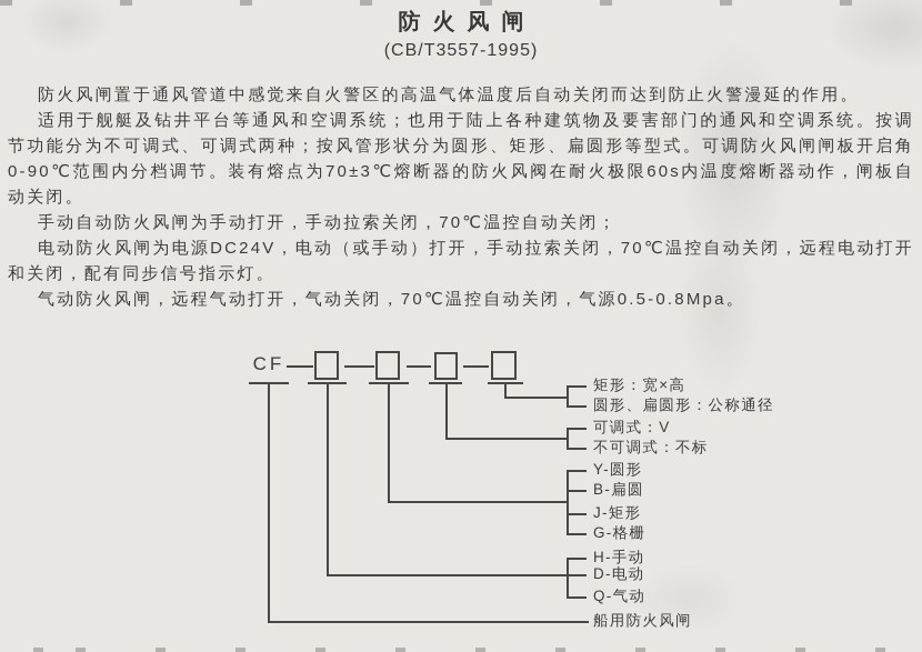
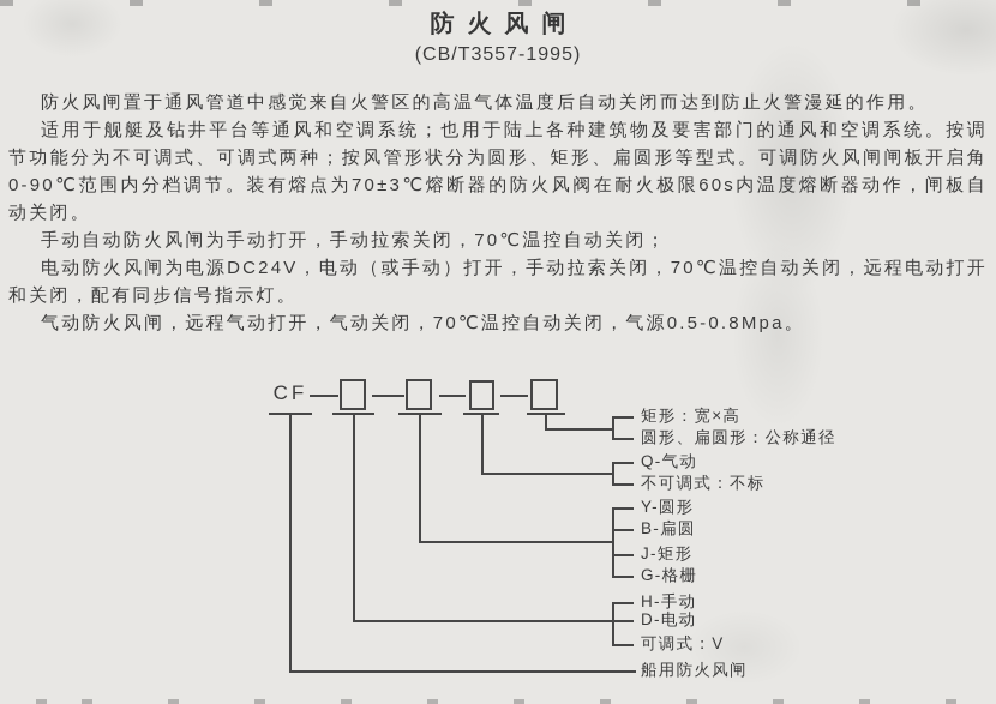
  防火风闸
  (CB/T3557-1995)
  防火风闸置于通风管道中感觉来自火警区的高温气体温度后自动关闭而达到防止火警漫延的作用。
  适用于舰艇及钻井平台等通风和空调系统；也用于陆上各种建筑物及要害部门的通风和空调系统。按调节功能分为不可调式、可调式两种；按风管形状分为圆形、矩形、扁圆形等型式。可调防火风闸闸板开启角0-90℃范围内分档调节。装有熔点为70±3℃熔断器的防火风阀在耐火极限60s内温度熔断器动作，闸板自动关闭。
  手动自动防火风闸为手动打开，手动拉索关闭，70℃温控自动关闭；
  电动防火风闸为电源DC24V，电动（或手动）打开，手动拉索关闭，70℃温控自动关闭，远程电动打开和关闭，配有同步信号指示灯。
  气动防火风闸，远程气动打开，气动关闭，70℃温控自动关闭，气源0.5-0.8Mpa。
  CF
  矩形：宽×高
  圆形、扁圆形：公称通径
- 可调式：V
+ Q-气动
  不可调式：不标
  Y-圆形
  B-扁圆
  J-矩形
  G-格栅
  H-手动
  D-电动
- Q-气动
+ 可调式：V
  船用防火风闸
